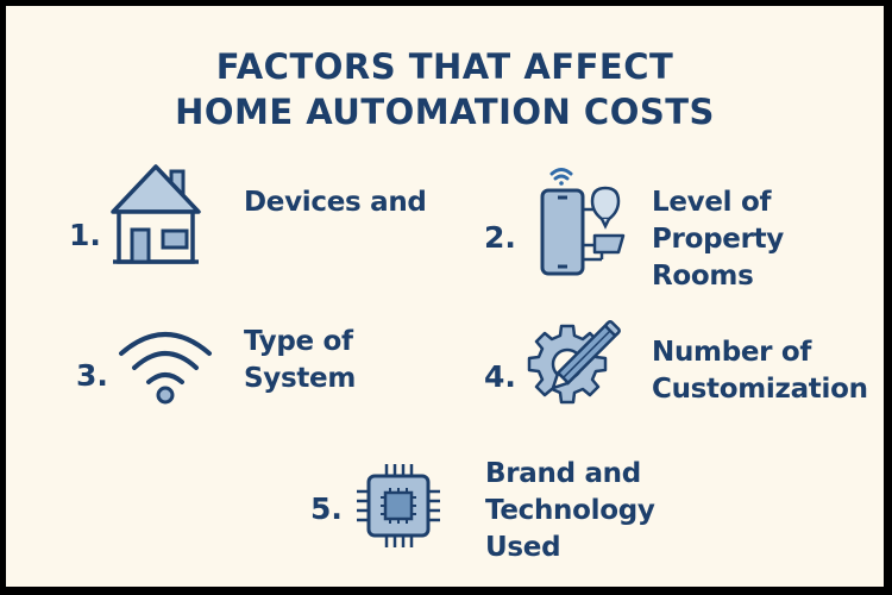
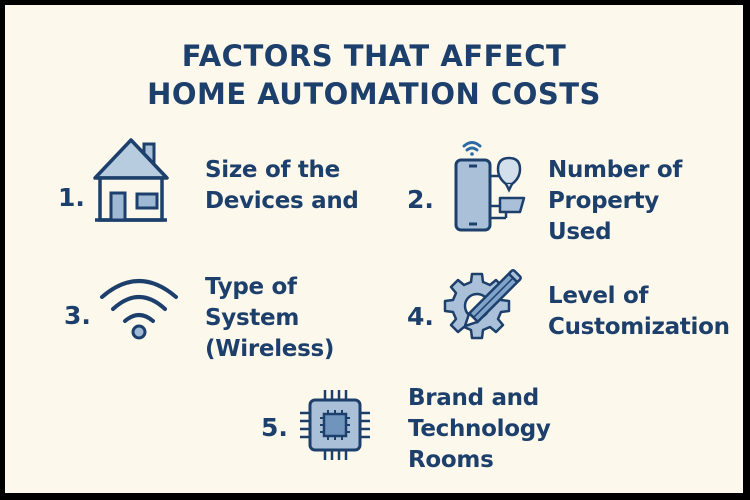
  FACTORS THAT AFFECT
  HOME AUTOMATION COSTS
  1.
+ Size of the
  Devices and
  2.
- Level of
+ Number of
  Property
- Rooms
+ Used
  3.
  Type of
  System
+ (Wireless)
  4.
- Number of
+ Level of
  Customization
  5.
  Brand and
  Technology
- Used
+ Rooms
